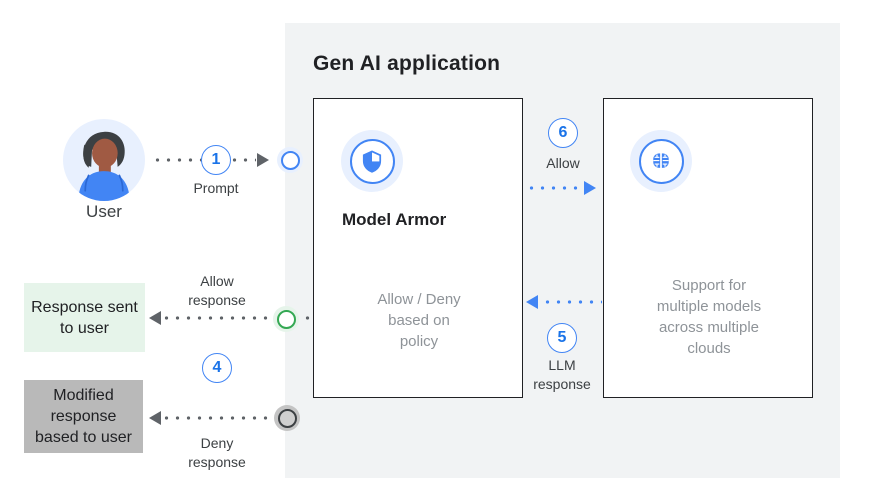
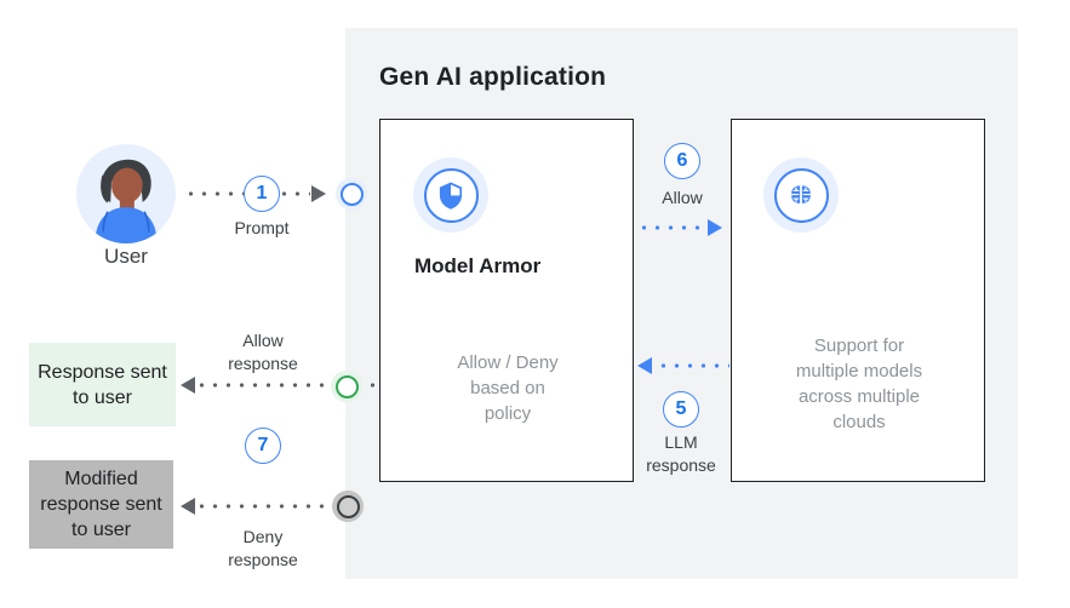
  Gen AI application
  User
  1
  Prompt
  Model Armor
  Allow / Deny based on policy
  6
  Allow
  Support for multiple models across multiple clouds
  5
  LLM response
  Allow response
  Response sent to user
- 4
+ 7
  Deny response
- Modified response based to user
+ Modified response sent to user
